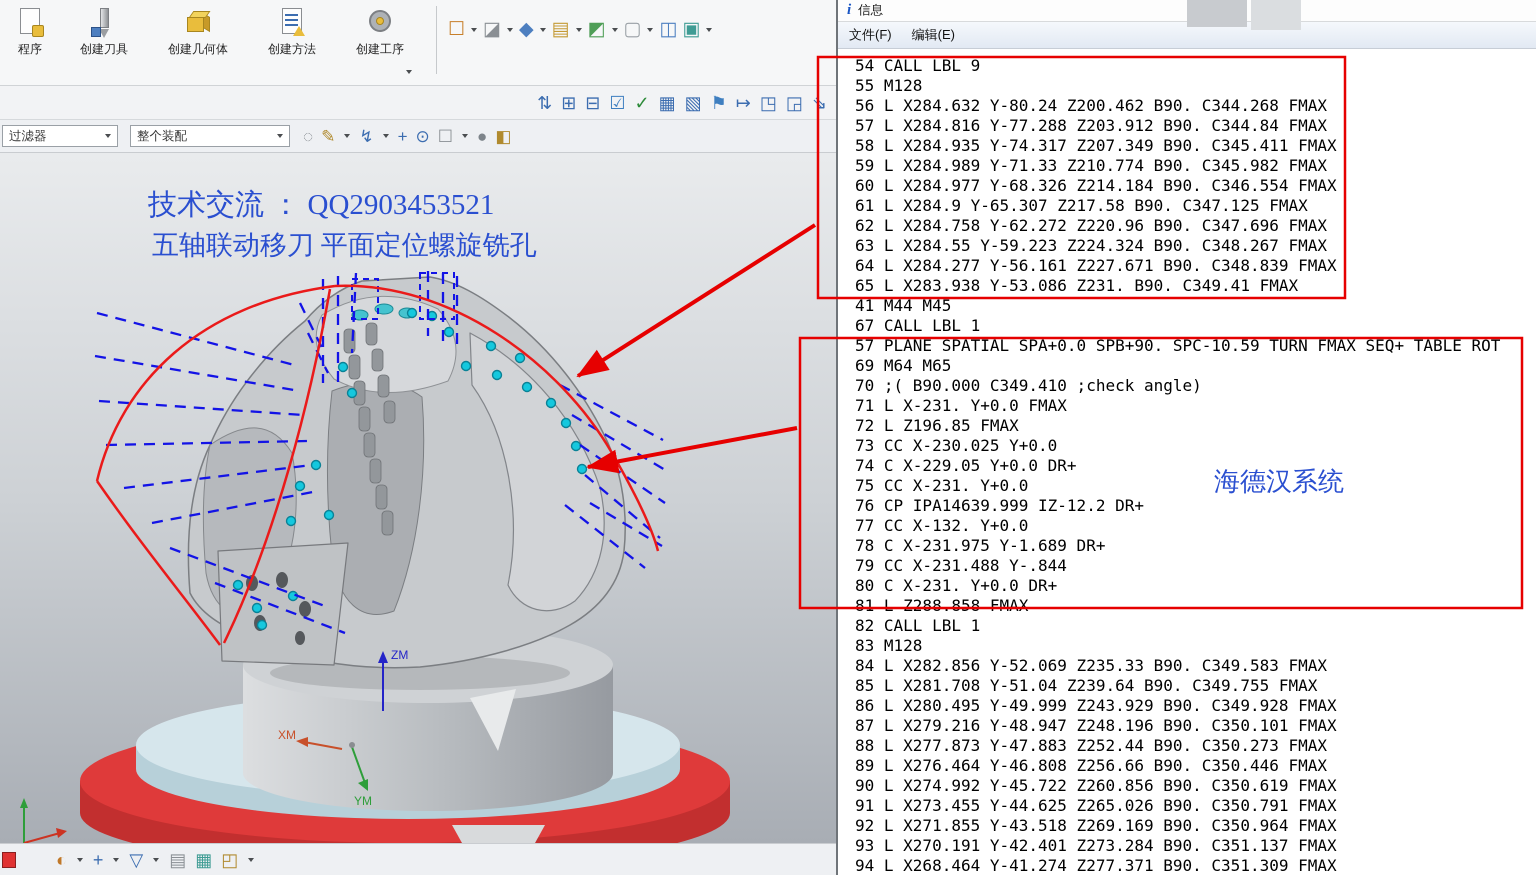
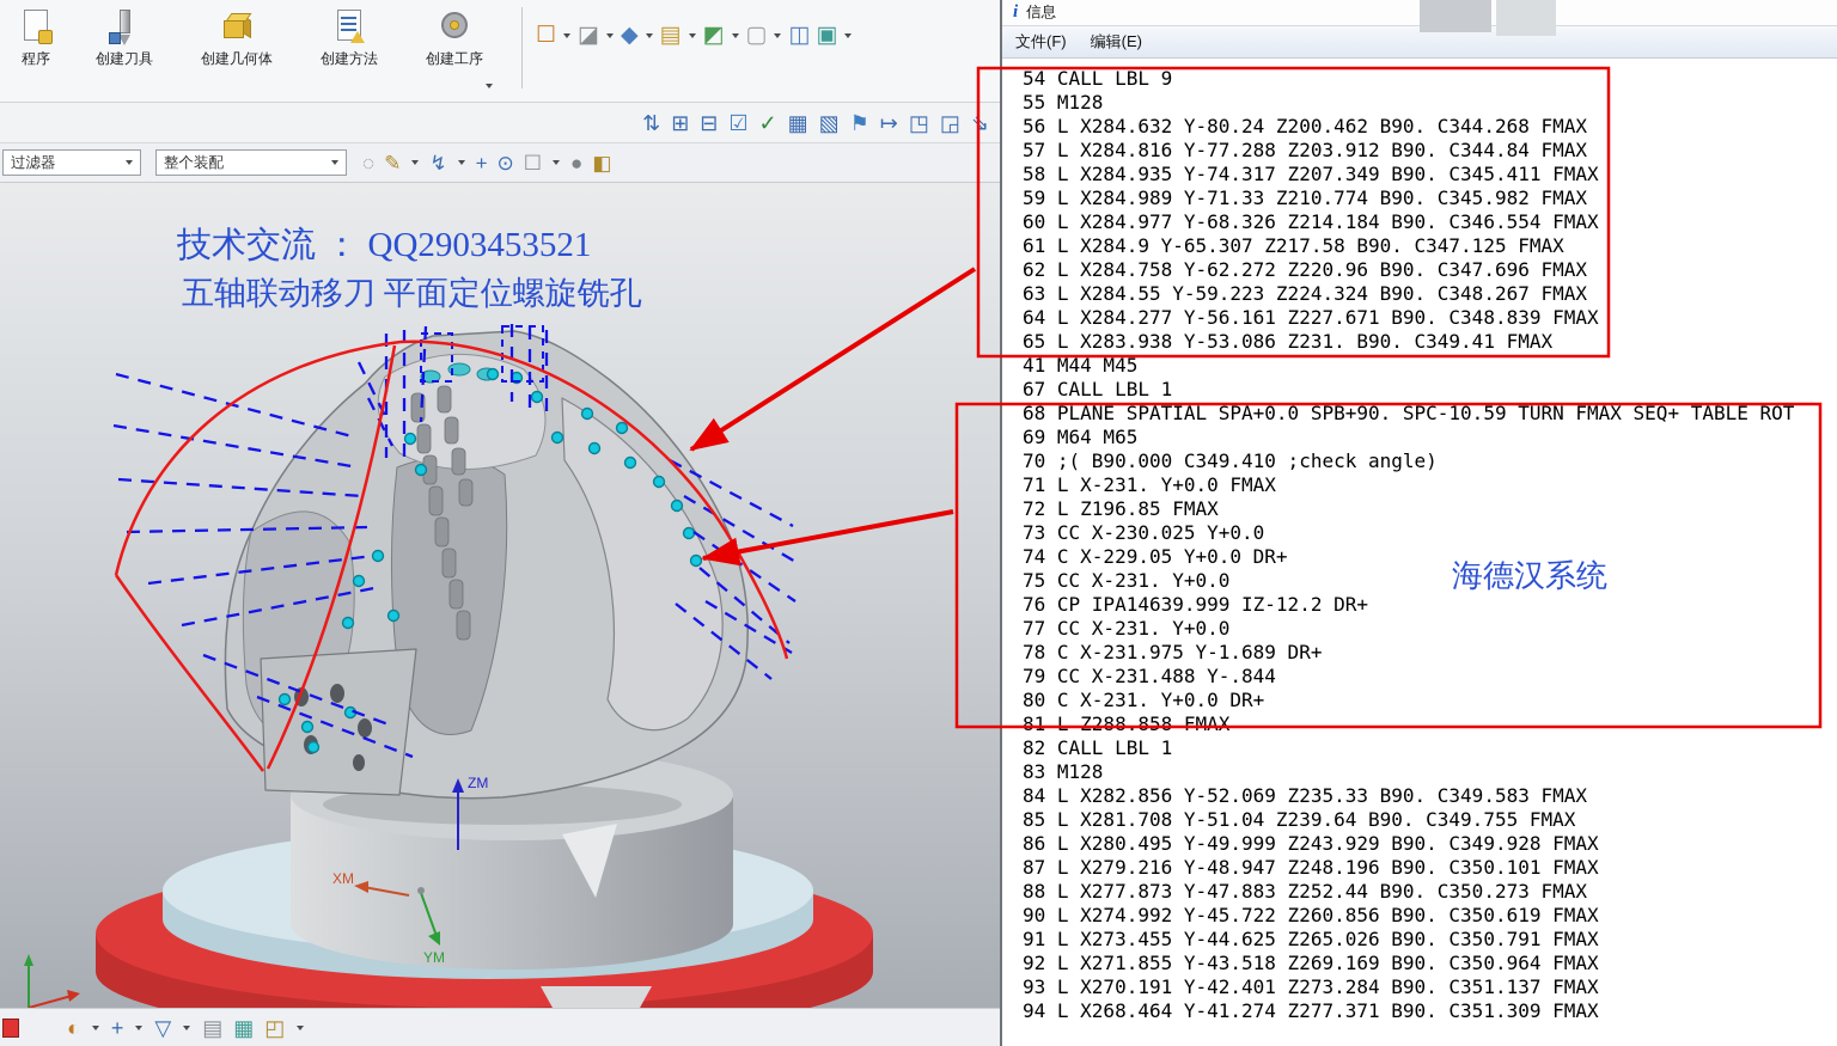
  程序
  创建刀具
  创建几何体
  创建方法
  创建工序
  ☐
  ◪
  ◆
  ▤
  ◩
  ▢
  ◫
  ▣
  ⇅
  ⊞
  ⊟
  ☑
  ✓
  ▦
  ▧
  ⚑
  ↦
  ◳
  ◲
  ⇘
  过滤器
  整个装配
  ◌
  ✎
  ↯
  +
  ⊙
  ☐
  ●
  ◧
  ZM
  XM
  YM
  技术交流 ： QQ2903453521
  五轴联动移刀 平面定位螺旋铣孔
  ◐
  +
  ▽
  ▤
  ▦
  ◰
  i
  信息
  文件(F)
  编辑(E)
  54 CALL LBL 9
  55 M128
  56 L X284.632 Y-80.24 Z200.462 B90. C344.268 FMAX
  57 L X284.816 Y-77.288 Z203.912 B90. C344.84 FMAX
  58 L X284.935 Y-74.317 Z207.349 B90. C345.411 FMAX
  59 L X284.989 Y-71.33 Z210.774 B90. C345.982 FMAX
  60 L X284.977 Y-68.326 Z214.184 B90. C346.554 FMAX
  61 L X284.9 Y-65.307 Z217.58 B90. C347.125 FMAX
  62 L X284.758 Y-62.272 Z220.96 B90. C347.696 FMAX
  63 L X284.55 Y-59.223 Z224.324 B90. C348.267 FMAX
  64 L X284.277 Y-56.161 Z227.671 B90. C348.839 FMAX
  65 L X283.938 Y-53.086 Z231. B90. C349.41 FMAX
  41 M44 M45
  67 CALL LBL 1
- 57 PLANE SPATIAL SPA+0.0 SPB+90. SPC-10.59 TURN FMAX SEQ+ TABLE ROT
+ 68 PLANE SPATIAL SPA+0.0 SPB+90. SPC-10.59 TURN FMAX SEQ+ TABLE ROT
  69 M64 M65
  70 ;( B90.000 C349.410 ;check angle)
  71 L X-231. Y+0.0 FMAX
  72 L Z196.85 FMAX
  73 CC X-230.025 Y+0.0
  74 C X-229.05 Y+0.0 DR+
  75 CC X-231. Y+0.0
  76 CP IPA14639.999 IZ-12.2 DR+
- 77 CC X-132. Y+0.0
+ 77 CC X-231. Y+0.0
  78 C X-231.975 Y-1.689 DR+
  79 CC X-231.488 Y-.844
  80 C X-231. Y+0.0 DR+
  81 L Z288.858 FMAX
  82 CALL LBL 1
  83 M128
  84 L X282.856 Y-52.069 Z235.33 B90. C349.583 FMAX
  85 L X281.708 Y-51.04 Z239.64 B90. C349.755 FMAX
  86 L X280.495 Y-49.999 Z243.929 B90. C349.928 FMAX
  87 L X279.216 Y-48.947 Z248.196 B90. C350.101 FMAX
  88 L X277.873 Y-47.883 Z252.44 B90. C350.273 FMAX
- 89 L X276.464 Y-46.808 Z256.66 B90. C350.446 FMAX
  90 L X274.992 Y-45.722 Z260.856 B90. C350.619 FMAX
  91 L X273.455 Y-44.625 Z265.026 B90. C350.791 FMAX
  92 L X271.855 Y-43.518 Z269.169 B90. C350.964 FMAX
  93 L X270.191 Y-42.401 Z273.284 B90. C351.137 FMAX
  94 L X268.464 Y-41.274 Z277.371 B90. C351.309 FMAX
  海德汉系统
